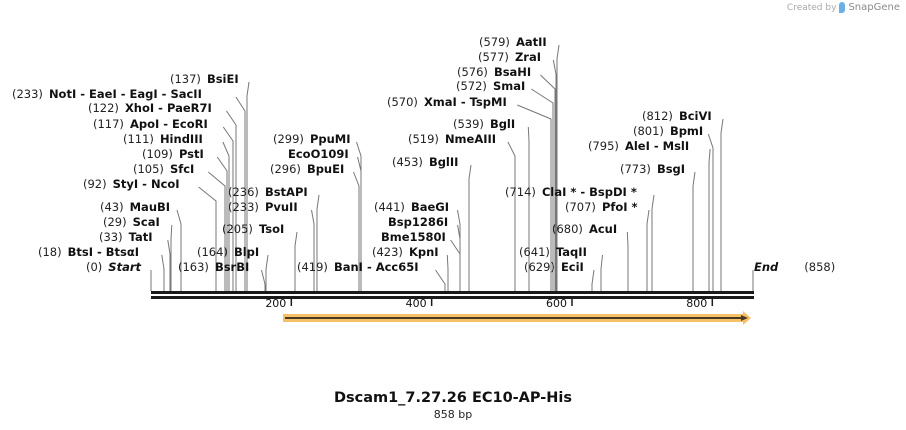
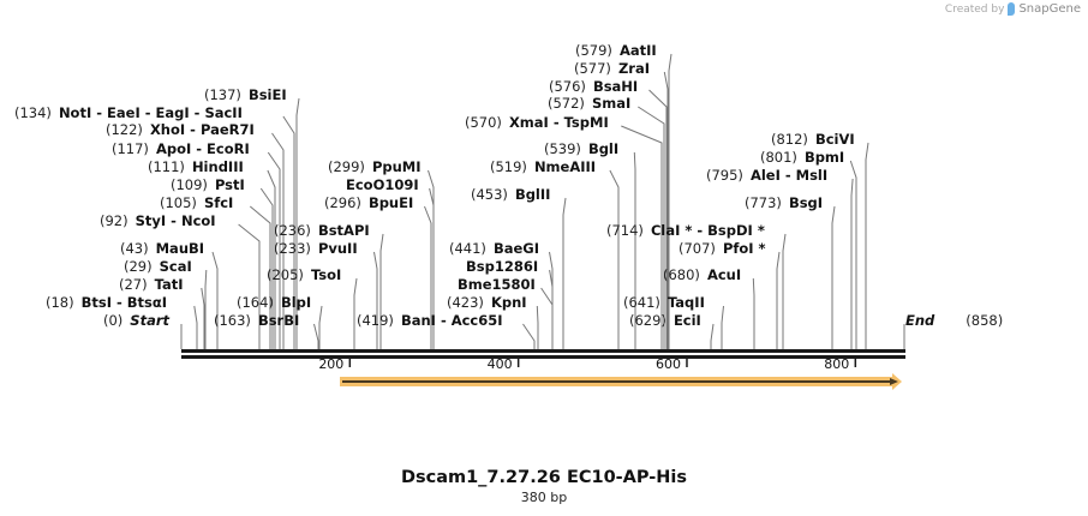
  200
  400
  600
  800
  (0) Start
  (18) BtsI - BtsαI
- (33) TatI
+ (27) TatI
  (29) ScaI
  (43) MauBI
  (92) StyI - NcoI
  (105) SfcI
  (109) PstI
  (111) HindIII
  (117) ApoI - EcoRI
  (122) XhoI - PaeR7I
- (233) NotI - EaeI - EagI - SacII
+ (134) NotI - EaeI - EagI - SacII
  (137) BsiEI
  (163) BsrBI
  (164) BlpI
  (205) TsoI
  (233) PvuII
  (236) BstAPI
  (296) BpuEI
  EcoO109I
  (299) PpuMI
  (419) BanI - Acc65I
  (423) KpnI
  Bme1580I
  Bsp1286I
  (441) BaeGI
  (453) BglII
  (519) NmeAIII
  (539) BglI
  (570) XmaI - TspMI
  (572) SmaI
  (576) BsaHI
  (577) ZraI
  (579) AatII
  (629) EciI
  (641) TaqII
  (680) AcuI
  (707) PfoI *
  (714) ClaI * - BspDI *
  (773) BsgI
  (795) AleI - MslI
  (801) BpmI
  (812) BciVI
  End (858)
  Created by
  SnapGene
  Dscam1_7.27.26 EC10-AP-His
- 858 bp
+ 380 bp
